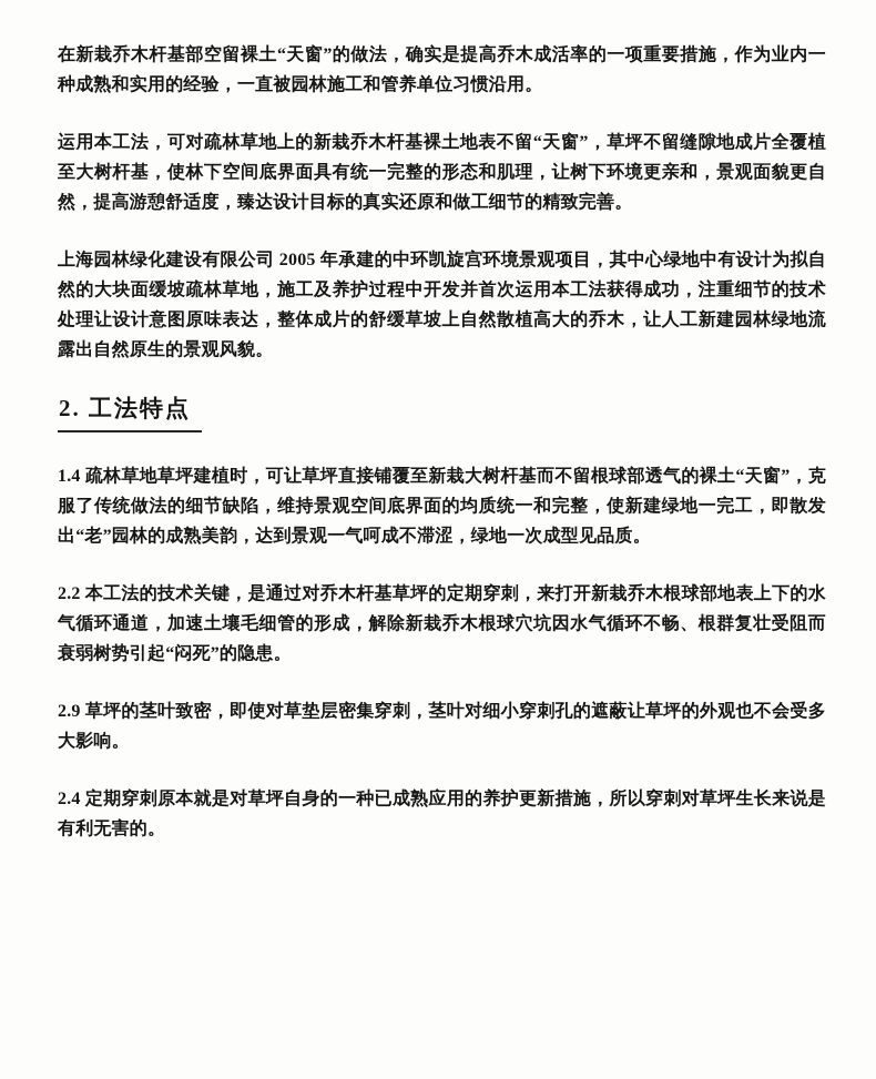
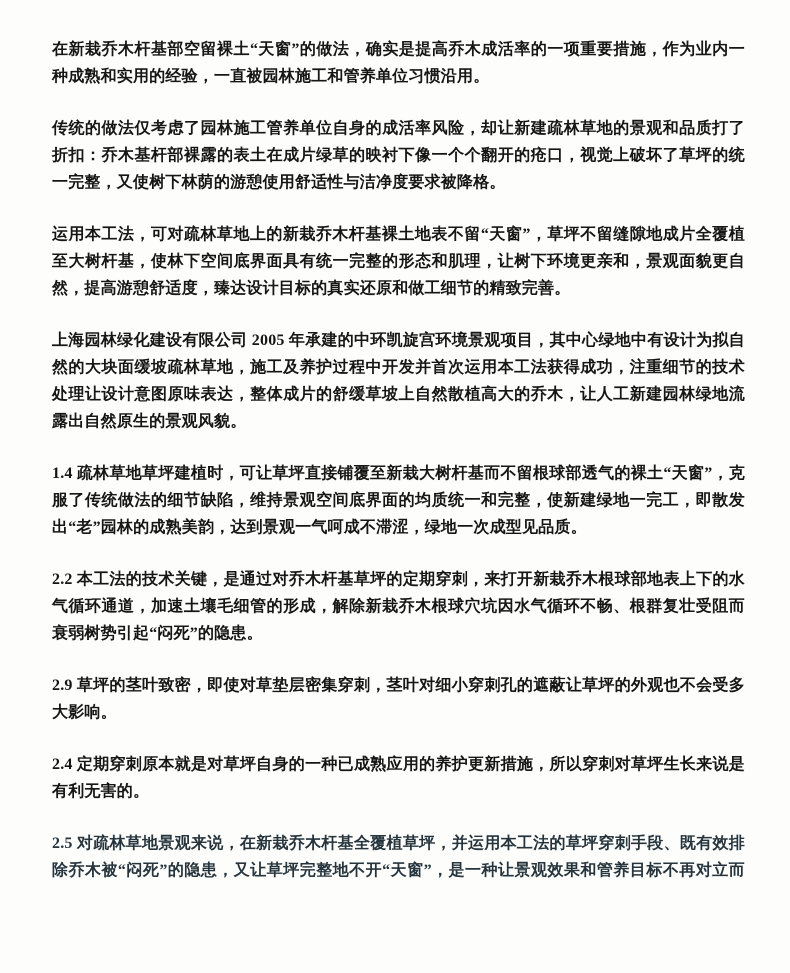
  在新栽乔木杆基部空留裸土“天窗”的做法，确实是提高乔木成活率的一项重要措施，作为业内一种成熟和实用的经验，一直被园林施工和管养单位习惯沿用。
+ 传统的做法仅考虑了园林施工管养单位自身的成活率风险，却让新建疏林草地的景观和品质打了折扣：乔木基杆部裸露的表土在成片绿草的映衬下像一个个翻开的疮口，视觉上破坏了草坪的统一完整，又使树下林荫的游憩使用舒适性与洁净度要求被降格。
  运用本工法，可对疏林草地上的新栽乔木杆基裸土地表不留“天窗”，草坪不留缝隙地成片全覆植至大树杆基，使林下空间底界面具有统一完整的形态和肌理，让树下环境更亲和，景观面貌更自然，提高游憩舒适度，臻达设计目标的真实还原和做工细节的精致完善。
  上海园林绿化建设有限公司 2005 年承建的中环凯旋宫环境景观项目，其中心绿地中有设计为拟自然的大块面缓坡疏林草地，施工及养护过程中开发并首次运用本工法获得成功，注重细节的技术处理让设计意图原味表达，整体成片的舒缓草坡上自然散植高大的乔木，让人工新建园林绿地流露出自然原生的景观风貌。
- 2. 工法特点
  1.4 疏林草地草坪建植时，可让草坪直接铺覆至新栽大树杆基而不留根球部透气的裸土“天窗”，克服了传统做法的细节缺陷，维持景观空间底界面的均质统一和完整，使新建绿地一完工，即散发出“老”园林的成熟美韵，达到景观一气呵成不滞涩，绿地一次成型见品质。
  2.2 本工法的技术关键，是通过对乔木杆基草坪的定期穿刺，来打开新栽乔木根球部地表上下的水气循环通道，加速土壤毛细管的形成，解除新栽乔木根球穴坑因水气循环不畅、根群复壮受阻而衰弱树势引起“闷死”的隐患。
  2.9 草坪的茎叶致密，即使对草垫层密集穿刺，茎叶对细小穿刺孔的遮蔽让草坪的外观也不会受多大影响。
  2.4 定期穿刺原本就是对草坪自身的一种已成熟应用的养护更新措施，所以穿刺对草坪生长来说是有利无害的。
+ 2.5 对疏林草地景观来说，在新栽乔木杆基全覆植草坪，并运用本工法的草坪穿刺手段、既有效排除乔木被“闷死”的隐患，又让草坪完整地不开“天窗”，是一种让景观效果和管养目标不再对立而
